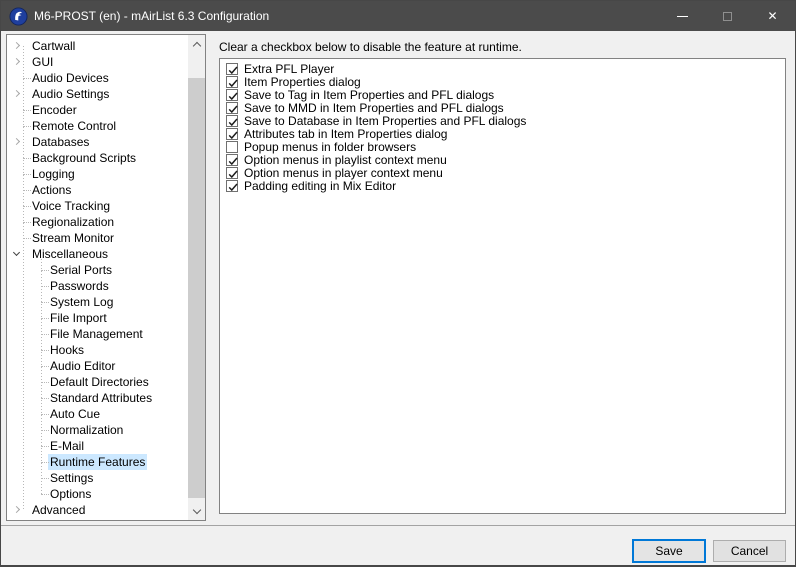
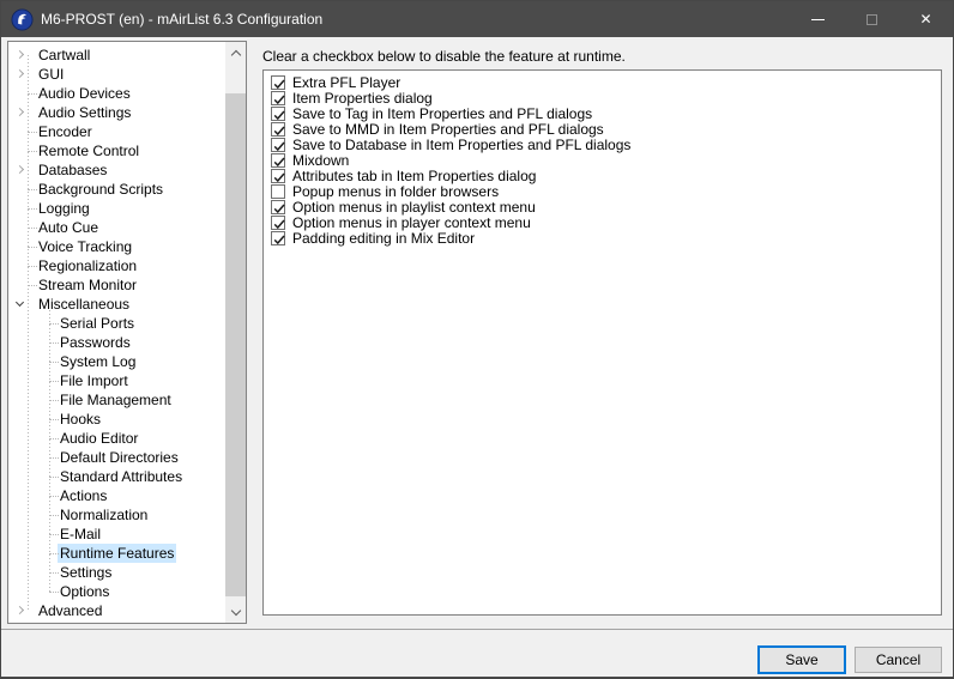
  M6-PROST (en) - mAirList 6.3 Configuration
  ✕
  Cartwall
  GUI
  Audio Devices
  Audio Settings
  Encoder
  Remote Control
  Databases
  Background Scripts
  Logging
- Actions
+ Auto Cue
  Voice Tracking
  Regionalization
  Stream Monitor
  Miscellaneous
  Serial Ports
  Passwords
  System Log
  File Import
  File Management
  Hooks
  Audio Editor
  Default Directories
  Standard Attributes
- Auto Cue
+ Actions
  Normalization
  E-Mail
  Runtime Features
  Settings
  Options
  Advanced
  Clear a checkbox below to disable the feature at runtime.
  Extra PFL Player
  Item Properties dialog
  Save to Tag in Item Properties and PFL dialogs
  Save to MMD in Item Properties and PFL dialogs
  Save to Database in Item Properties and PFL dialogs
+ Mixdown
  Attributes tab in Item Properties dialog
  Popup menus in folder browsers
  Option menus in playlist context menu
  Option menus in player context menu
  Padding editing in Mix Editor
  Save
  Cancel
